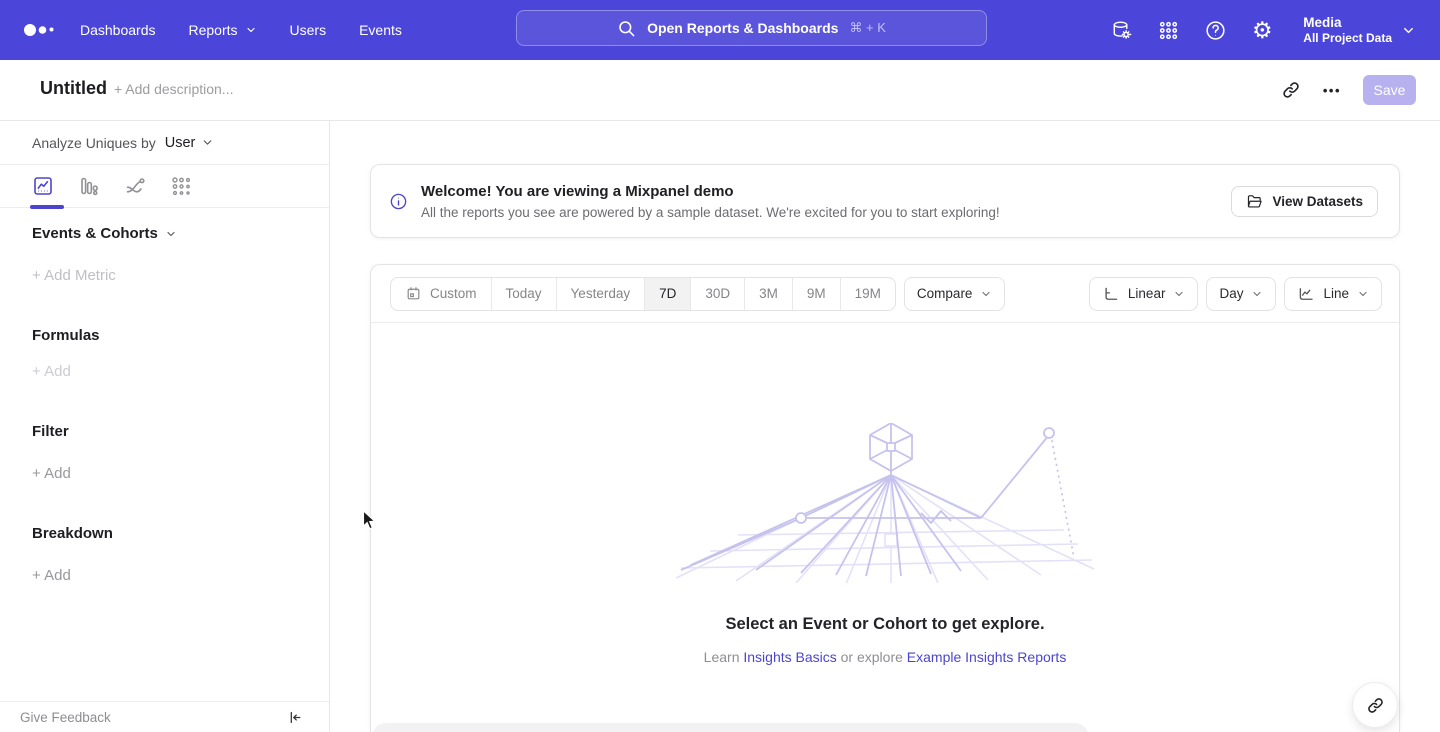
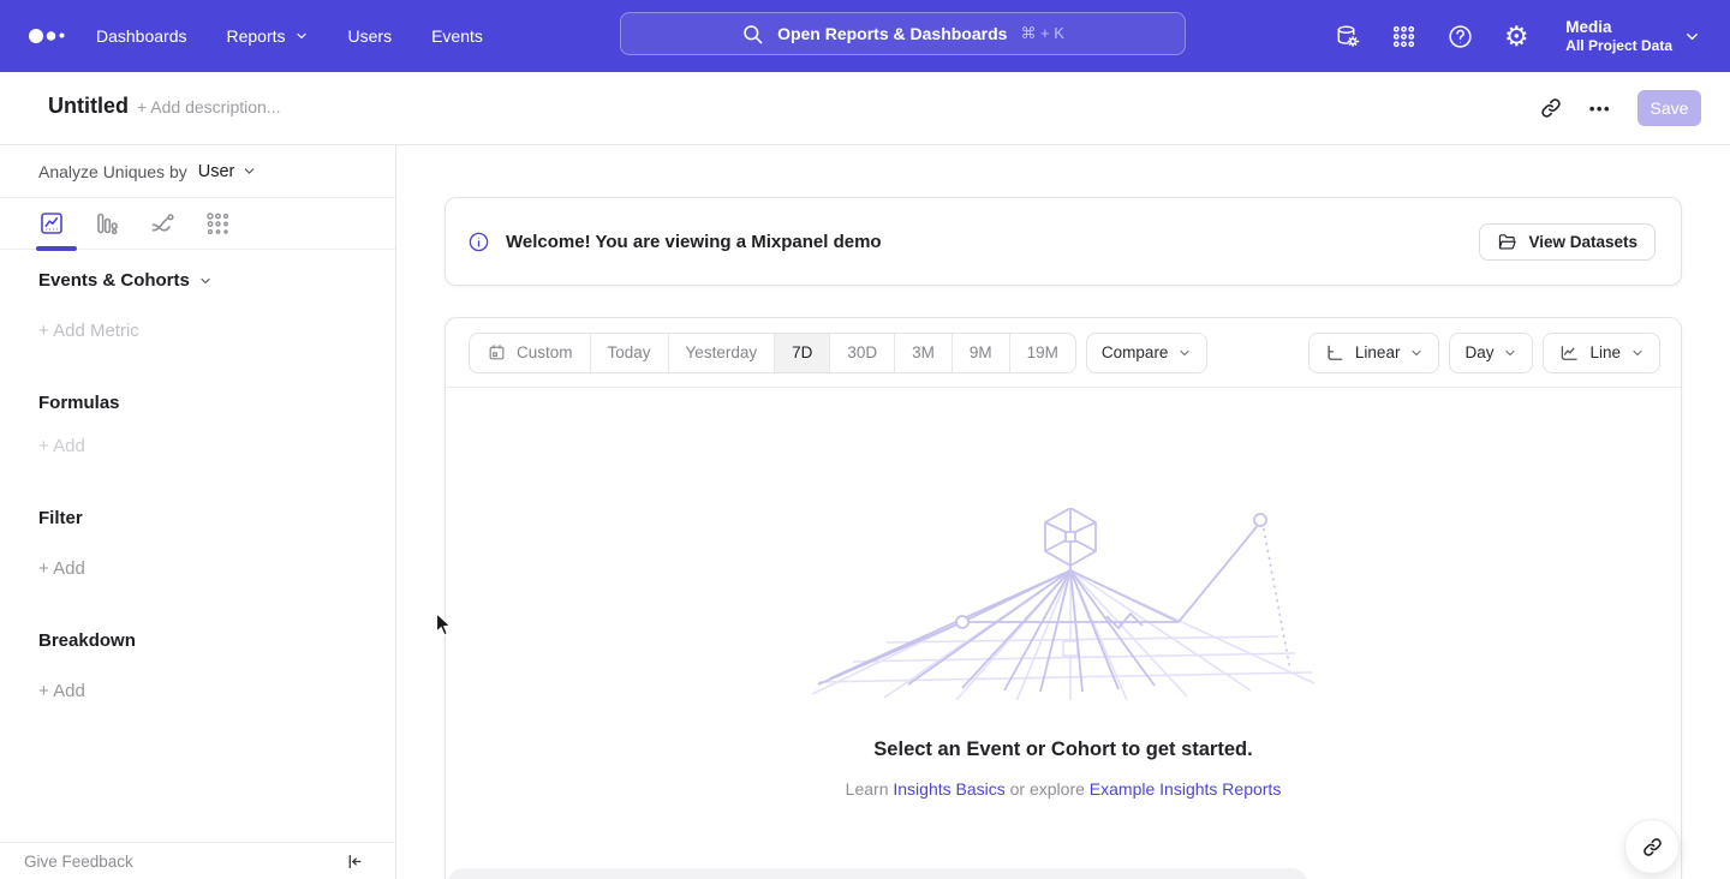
  Dashboards
  Reports
  Users
  Events
  Open Reports & Dashboards
  ⌘ + K
  ⚙
  Media
  All Project Data
  Untitled
  + Add description...
  •••
  Save
  Analyze Uniques by
  User
  Events & Cohorts
  + Add Metric
  Formulas
  + Add
  Filter
  + Add
  Breakdown
  + Add
  Give Feedback
  Welcome! You are viewing a Mixpanel demo
- All the reports you see are powered by a sample dataset. We're excited for you to start exploring!
  View Datasets
  Custom
  Today
  Yesterday
  7D
  30D
  3M
  9M
  19M
  Compare
  Linear
  Day
  Line
- Select an Event or Cohort to get explore.
+ Select an Event or Cohort to get started.
  Learn Insights Basics or explore Example Insights Reports
